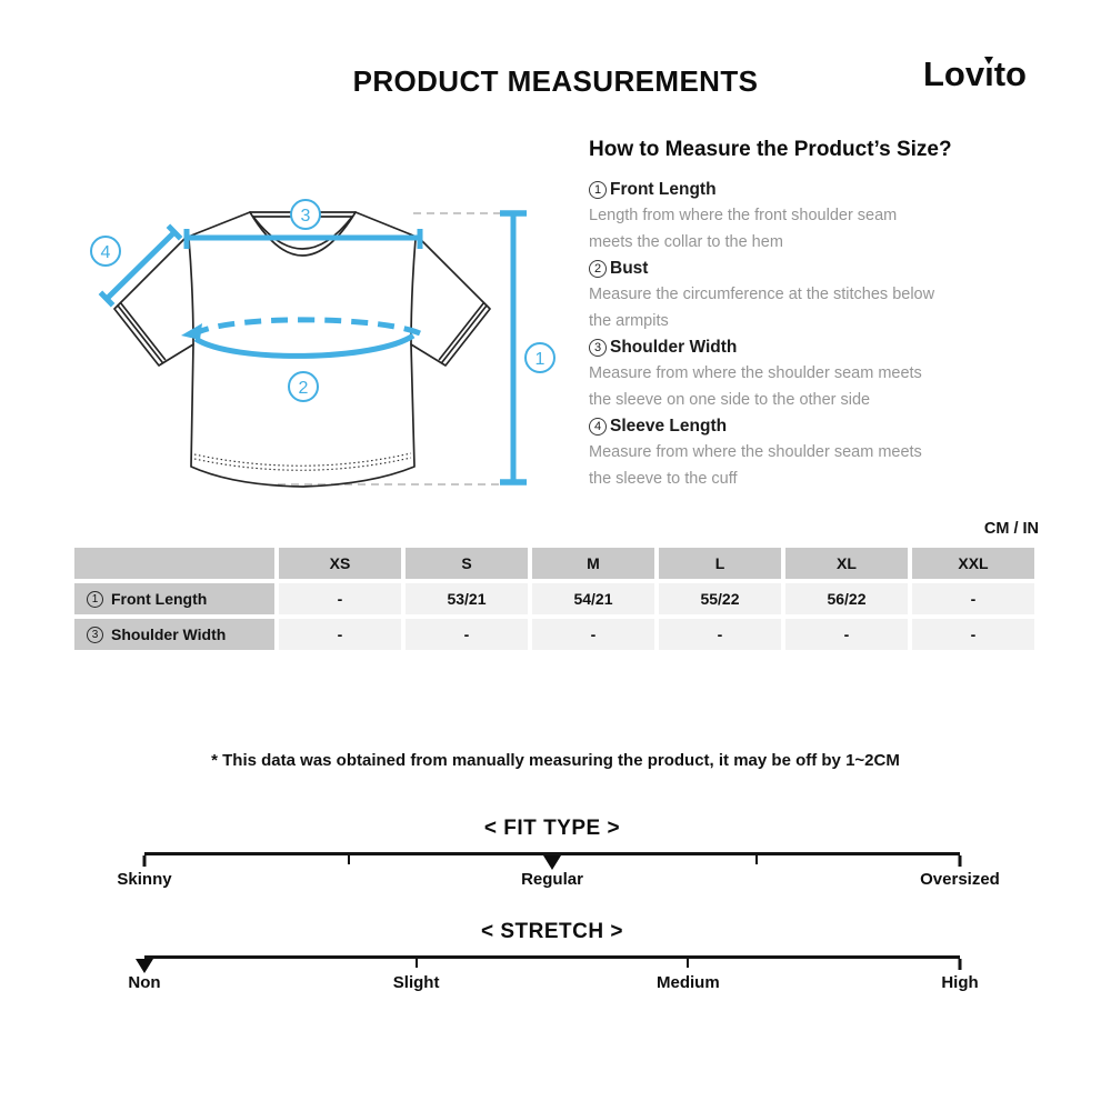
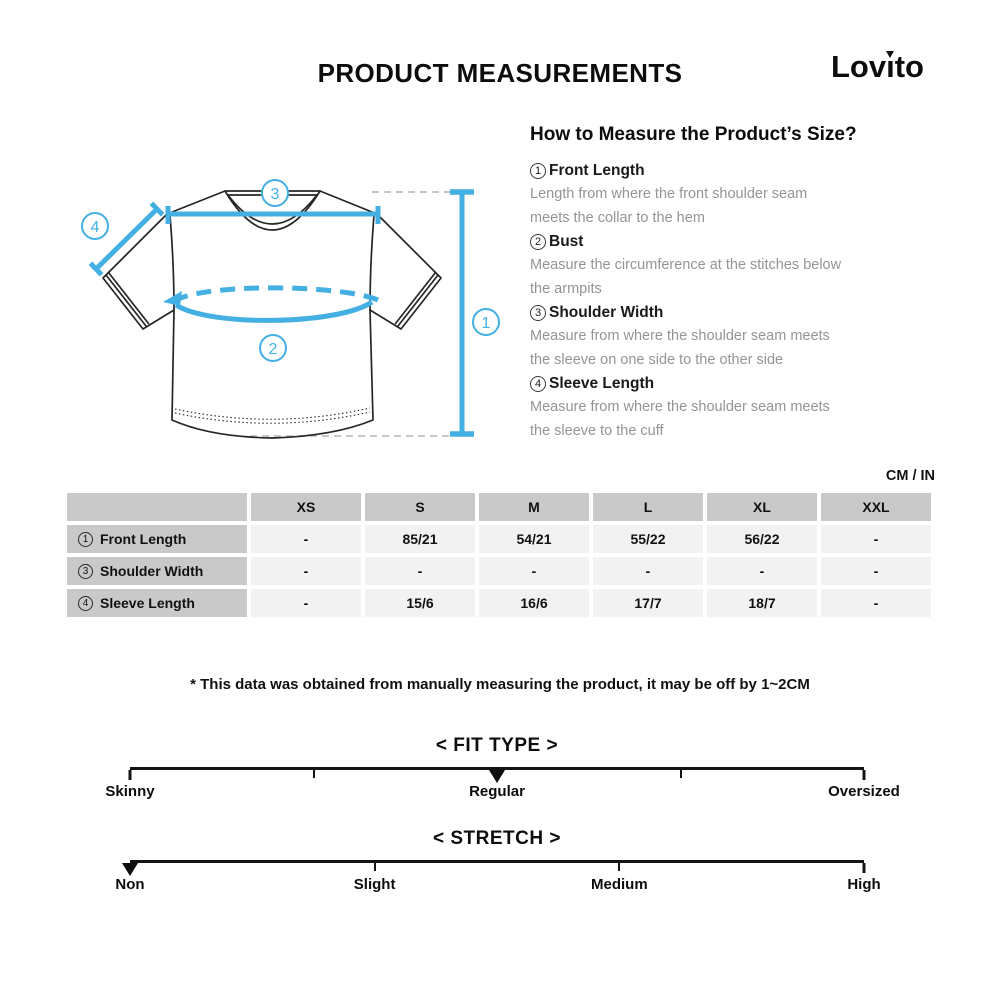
  PRODUCT MEASUREMENTS
  Lovıto
  3
  4
  2
  1
  How to Measure the Product’s Size?
  1
  Front Length
  Length from where the front shoulder seam
  meets the collar to the hem
  2
  Bust
  Measure the circumference at the stitches below
  the armpits
  3
  Shoulder Width
  Measure from where the shoulder seam meets
  the sleeve on one side to the other side
  4
  Sleeve Length
  Measure from where the shoulder seam meets
  the sleeve to the cuff
  CM / IN
  	XS	S	M	L	XL	XXL
- 1 Front Length	-	53/21	54/21	55/22	56/22	-
+ 1 Front Length	-	85/21	54/21	55/22	56/22	-
  3 Shoulder Width	-	-	-	-	-	-
+ 4 Sleeve Length	-	15/6	16/6	17/7	18/7	-
  * This data was obtained from manually measuring the product, it may be off by 1~2CM
  < FIT TYPE >
  Skinny
  Regular
  Oversized
  < STRETCH >
  Non
  Slight
  Medium
  High
